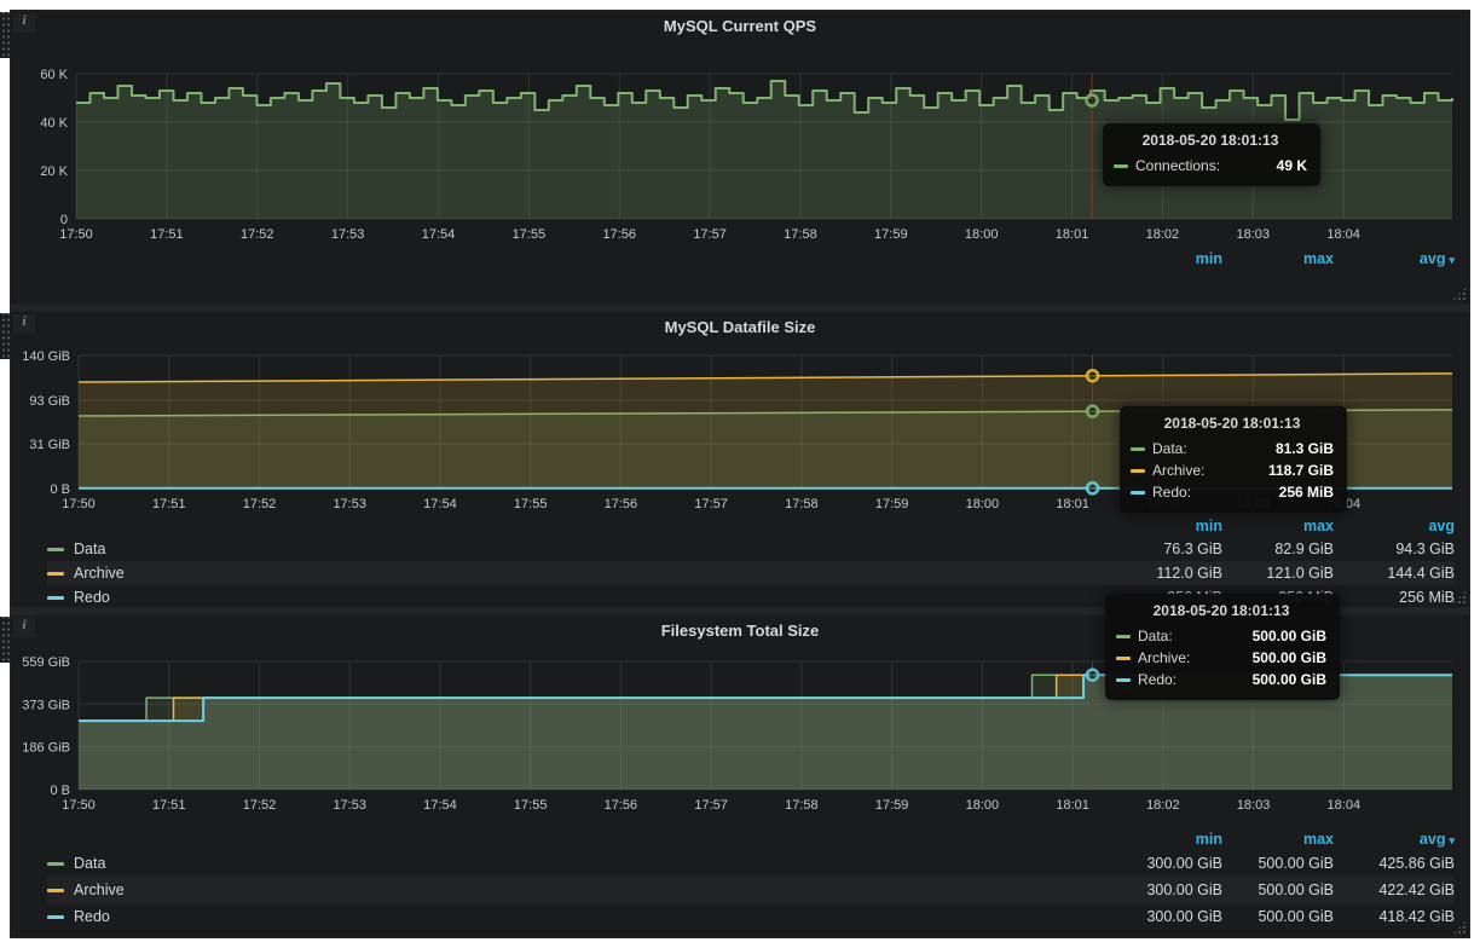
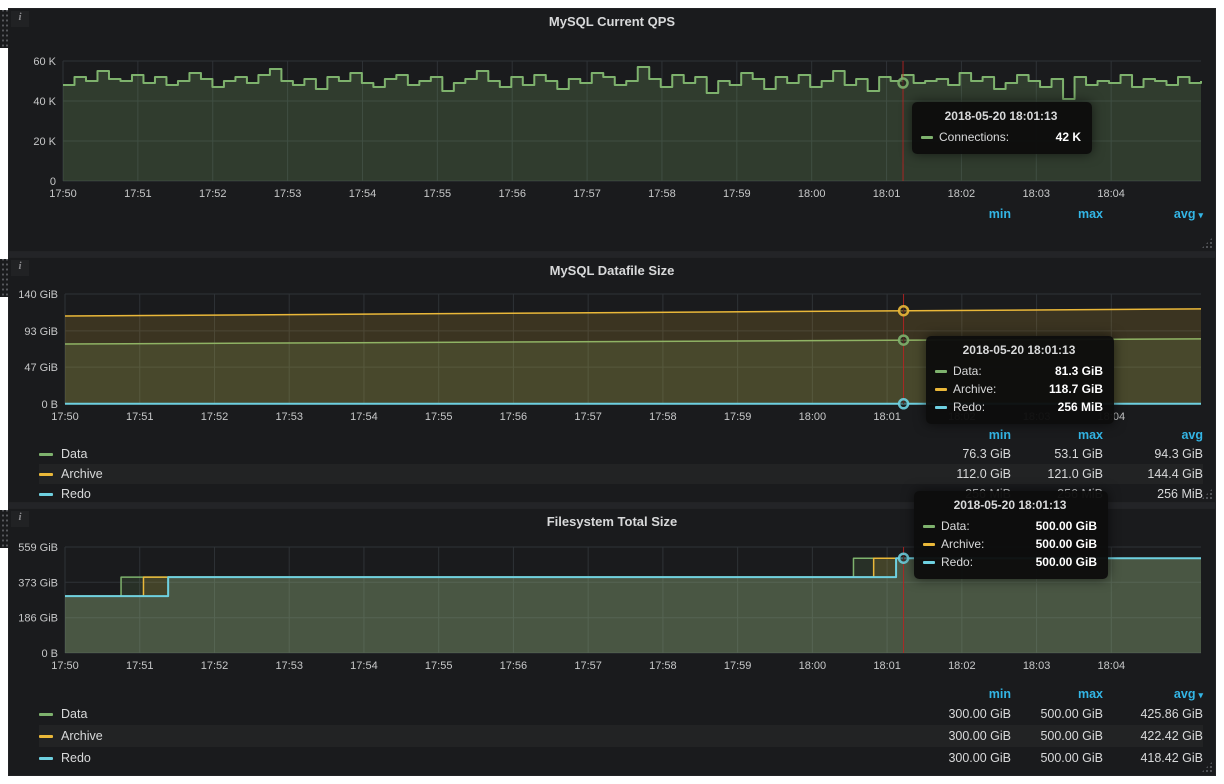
  i
  MySQL Current QPS
  17:50
  17:51
  17:52
  17:53
  17:54
  17:55
  17:56
  17:57
  17:58
  17:59
  18:00
  18:01
  18:02
  18:03
  18:04
  0
  20 K
  40 K
  60 K
  min
  max
  avg ▾
  i
  MySQL Datafile Size
  17:50
  17:51
  17:52
  17:53
  17:54
  17:55
  17:56
  17:57
  17:58
  17:59
  18:00
  18:01
  0 B
- 31 GiB
+ 47 GiB
  93 GiB
  140 GiB
  min
  max
  avg
  Data
  76.3 GiB
- 82.9 GiB
+ 53.1 GiB
  94.3 GiB
  Archive
  112.0 GiB
  121.0 GiB
  144.4 GiB
  Redo
  256 MiB
  i
  Filesystem Total Size
  17:50
  17:51
  17:52
  17:53
  17:54
  17:55
  17:56
  17:57
  17:58
  17:59
  18:00
  18:01
  18:02
  18:03
  18:04
  0 B
  186 GiB
  373 GiB
  559 GiB
  min
  max
  avg ▾
  Data
  300.00 GiB
  500.00 GiB
  425.86 GiB
  Archive
  300.00 GiB
  500.00 GiB
  422.42 GiB
  Redo
  300.00 GiB
  500.00 GiB
  418.42 GiB
  2018-05-20 18:01:13
  Connections:
- 49 K
+ 42 K
  2018-05-20 18:01:13
  Data:
  81.3 GiB
  Archive:
  118.7 GiB
  Redo:
  256 MiB
  2018-05-20 18:01:13
  Data:
  500.00 GiB
  Archive:
  500.00 GiB
  Redo:
  500.00 GiB
